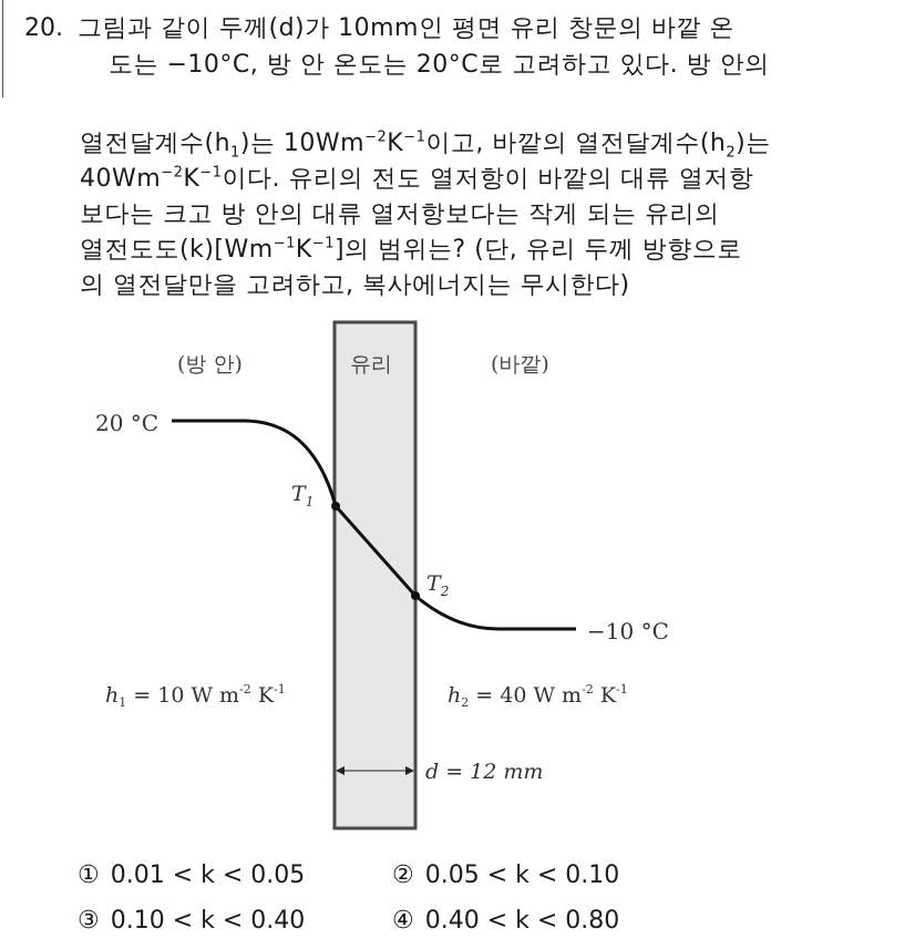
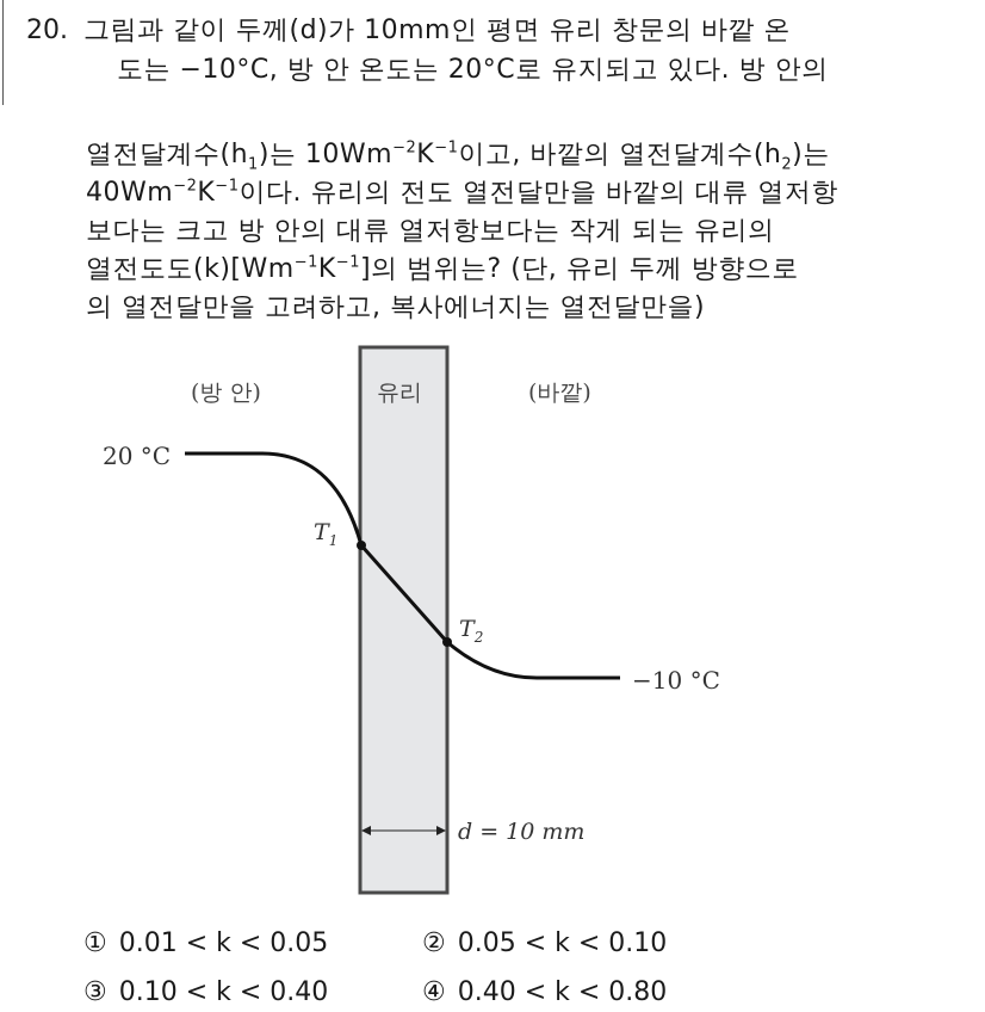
  20.
  그림과 같이 두께(d)가 10mm인 평면 유리 창문의 바깥 온
- 도는 −10°C, 방 안 온도는 20°C로 고려하고 있다. 방 안의
+ 도는 −10°C, 방 안 온도는 20°C로 유지되고 있다. 방 안의
  열전달계수(h1)는 10Wm−2K−1이고, 바깥의 열전달계수(h2)는
- 40Wm−2K−1이다. 유리의 전도 열저항이 바깥의 대류 열저항
+ 40Wm−2K−1이다. 유리의 전도 열전달만을 바깥의 대류 열저항
  보다는 크고 방 안의 대류 열저항보다는 작게 되는 유리의
  열전도도(k)[Wm−1K−1]의 범위는? (단, 유리 두께 방향으로
- 의 열전달만을 고려하고, 복사에너지는 무시한다)
+ 의 열전달만을 고려하고, 복사에너지는 열전달만을)
  (방 안)
  유리
  (바깥)
  20 °C
  −10 °C
  T1
  T2
- h1 = 10 W m-2 K-1
- h2 = 40 W m-2 K-1
- d = 12 mm
+ d = 10 mm
  ① 0.01 < k < 0.05
  ② 0.05 < k < 0.10
  ③ 0.10 < k < 0.40
  ④ 0.40 < k < 0.80
